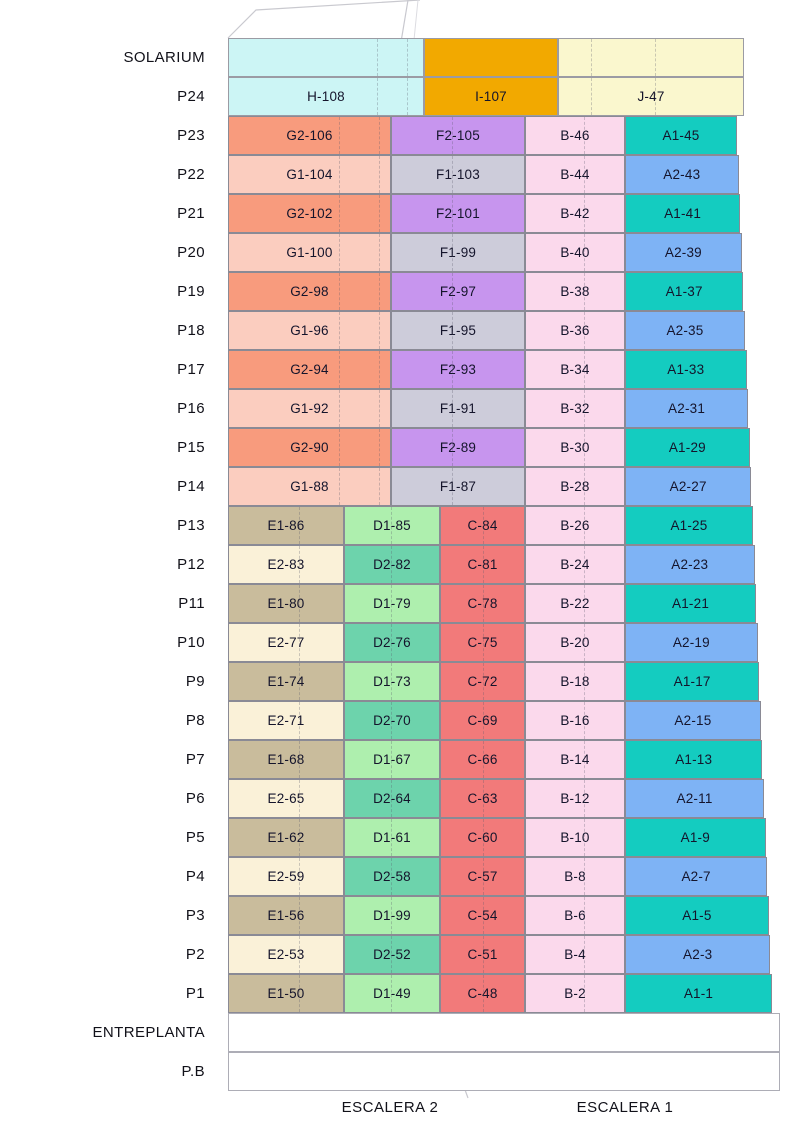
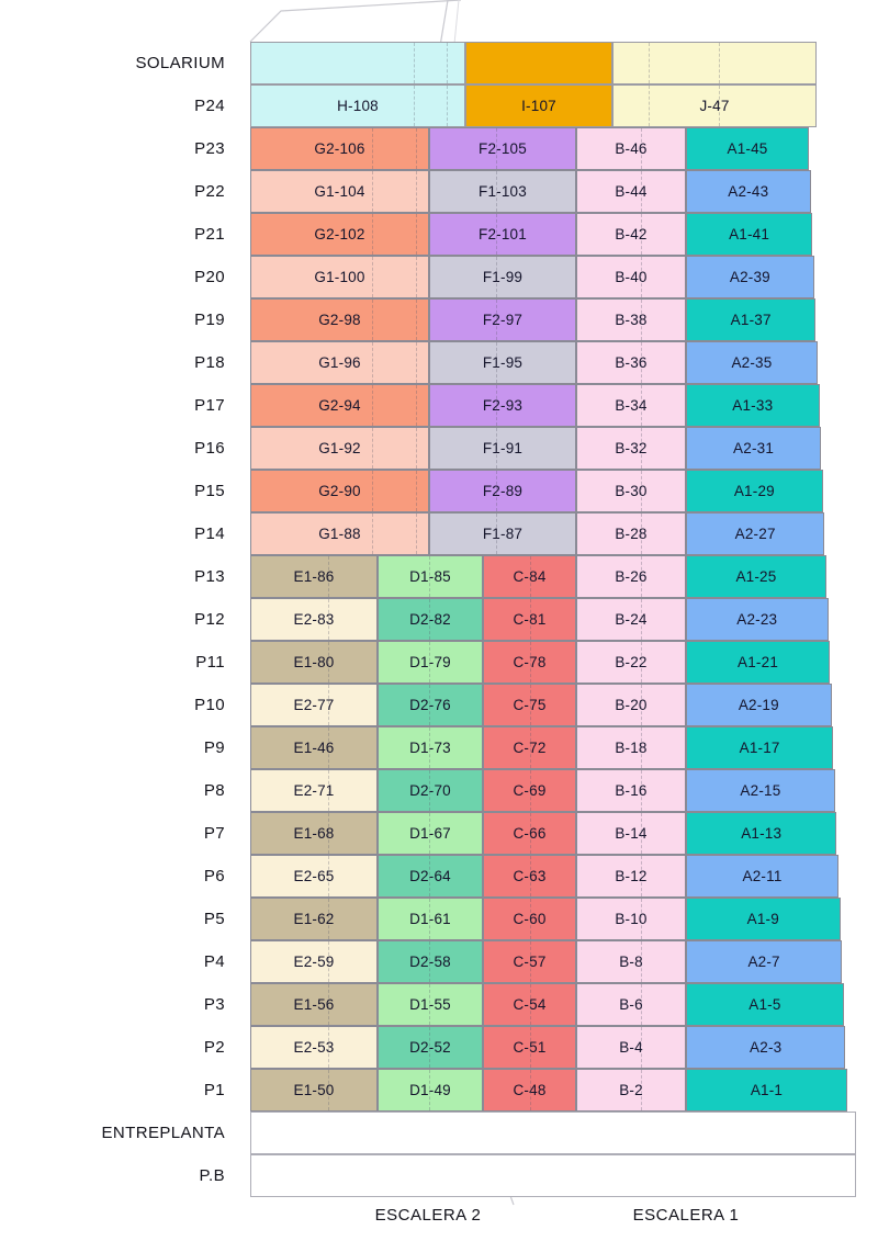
  SOLARIUM
  P24
  P23
  P22
  P21
  P20
  P19
  P18
  P17
  P16
  P15
  P14
  P13
  P12
  P11
  P10
  P9
  P8
  P7
  P6
  P5
  P4
  P3
  P2
  P1
  ENTREPLANTA
  P.B
  H-108
  I-107
  J-47
  G2-106
  F2-105
  B-46
  A1-45
  G1-104
  F1-103
  B-44
  A2-43
  G2-102
  F2-101
  B-42
  A1-41
  G1-100
  F1-99
  B-40
  A2-39
  G2-98
  F2-97
  B-38
  A1-37
  G1-96
  F1-95
  B-36
  A2-35
  G2-94
  F2-93
  B-34
  A1-33
  G1-92
  F1-91
  B-32
  A2-31
  G2-90
  F2-89
  B-30
  A1-29
  G1-88
  F1-87
  B-28
  A2-27
  E1-86
  D1-85
  C-84
  B-26
  A1-25
  E2-83
  D2-82
  C-81
  B-24
  A2-23
  E1-80
  D1-79
  C-78
  B-22
  A1-21
  E2-77
  D2-76
  C-75
  B-20
  A2-19
- E1-74
+ E1-46
  D1-73
  C-72
  B-18
  A1-17
  E2-71
  D2-70
  C-69
  B-16
  A2-15
  E1-68
  D1-67
  C-66
  B-14
  A1-13
  E2-65
  D2-64
  C-63
  B-12
  A2-11
  E1-62
  D1-61
  C-60
  B-10
  A1-9
  E2-59
  D2-58
  C-57
  B-8
  A2-7
  E1-56
- D1-99
+ D1-55
  C-54
  B-6
  A1-5
  E2-53
  D2-52
  C-51
  B-4
  A2-3
  E1-50
  D1-49
  C-48
  B-2
  A1-1
  ESCALERA 2
  ESCALERA 1
